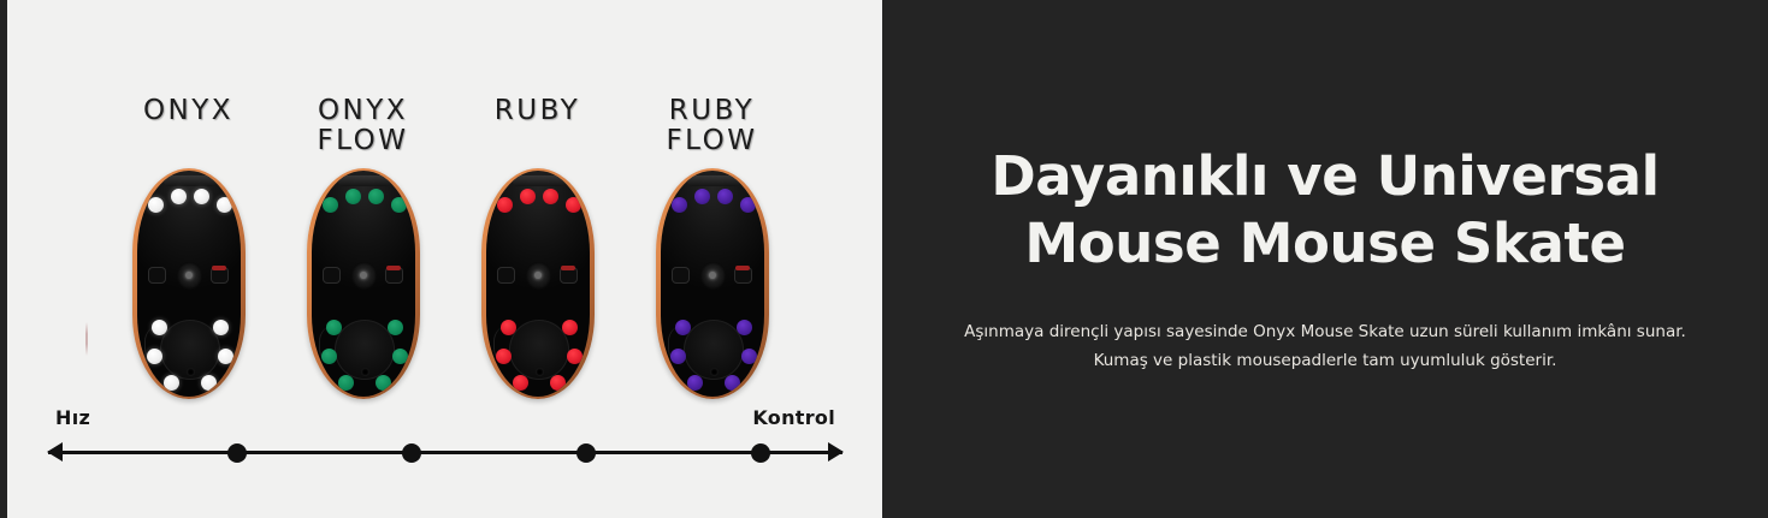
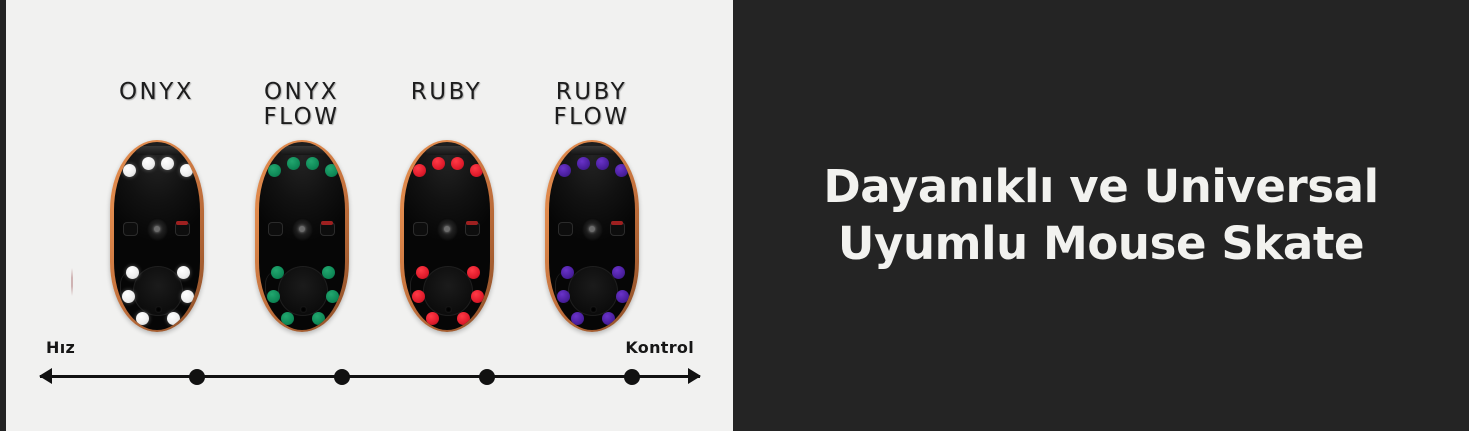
  ONYX
  ONYX
  FLOW
  RUBY
  RUBY
  FLOW
  Hız
  Kontrol
- Dayanıklı ve Universal Mouse Mouse Skate
+ Dayanıklı ve Universal Uyumlu Mouse Skate
- Aşınmaya dirençli yapısı sayesinde Onyx Mouse Skate uzun süreli kullanım imkânı sunar. Kumaş ve plastik mousepadlerle tam uyumluluk gösterir.
